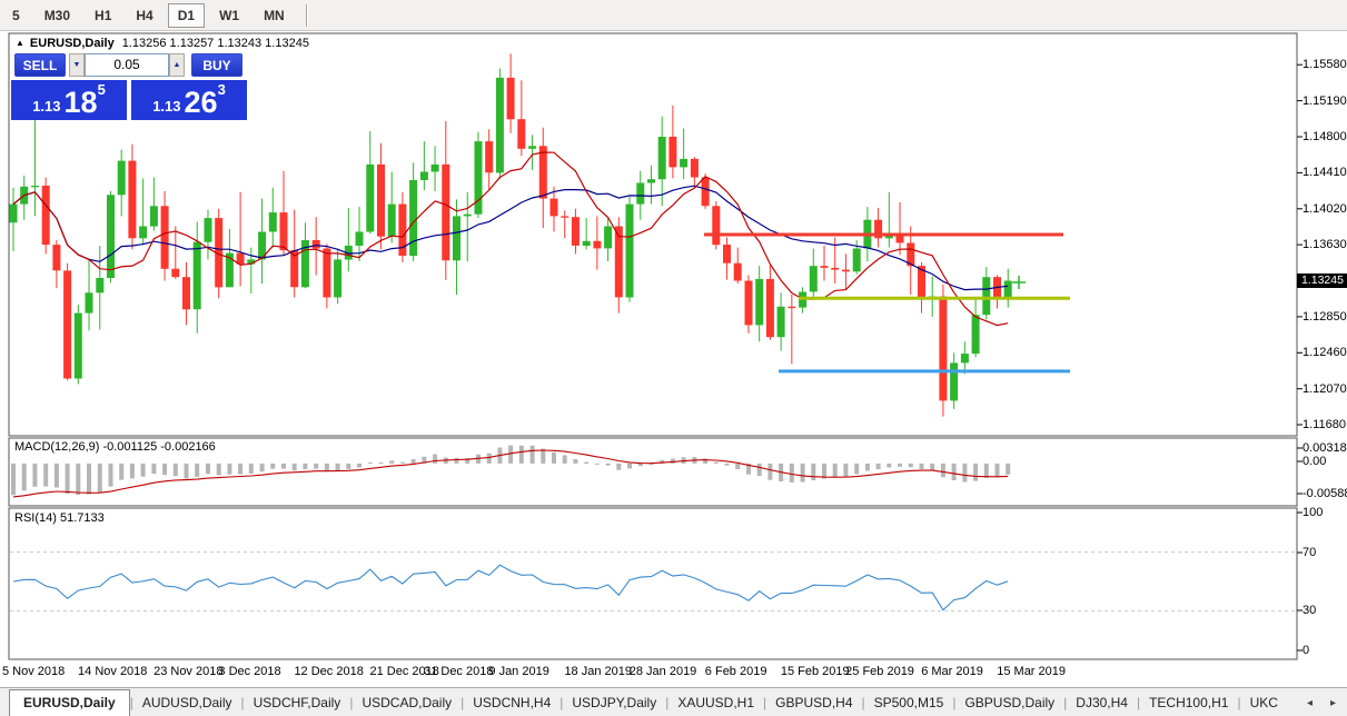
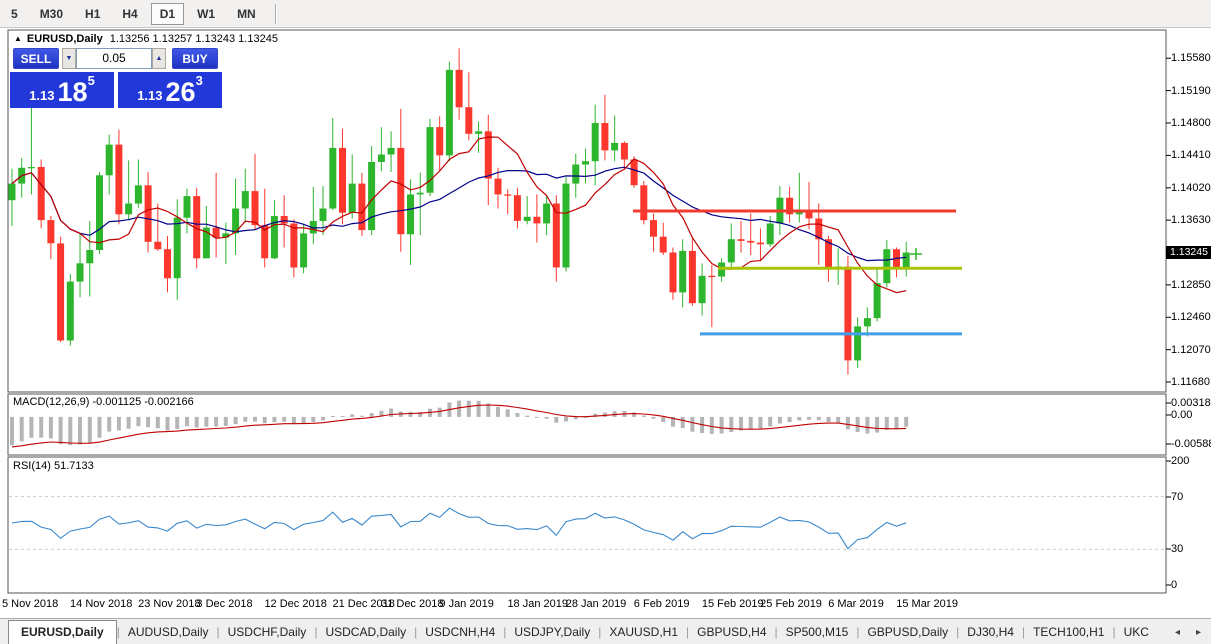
  5
  M30
  H1
  H4
  D1
  W1
  MN
  ▲ EURUSD,Daily 1.13256 1.13257 1.13243 1.13245
  SELL
  0.05
  BUY
  1.13
  18
  5
  1.13
  26
  3
  MACD(12,26,9) -0.001125 -0.002166
  RSI(14) 51.7133
  1.13245
  EURUSD,Daily
  |
  AUDUSD,Daily
  |
  USDCHF,Daily
  |
  USDCAD,Daily
  |
  USDCNH,H4
  |
  USDJPY,Daily
  |
  XAUUSD,H1
  |
  GBPUSD,H4
  |
  SP500,M15
  |
  GBPUSD,Daily
  |
  DJ30,H4
  |
  TECH100,H1
  |
  UKC
  ◂
  ▸
  1.15580
  1.15190
  1.14800
  1.14410
  1.14020
  1.13630
  1.12850
  1.12460
  1.12070
  1.11680
  0.00318
  0.00
  -0.0058
- 100
+ 200
  70
  30
  0
  5 Nov 2018
  14 Nov 2018
  23 Nov 2018
  3 Dec 2018
  12 Dec 2018
  21 Dec 2018
  31 Dec 2018
  9 Jan 2019
  18 Jan 2019
  28 Jan 2019
  6 Feb 2019
  15 Feb 2019
  25 Feb 2019
  6 Mar 2019
  15 Mar 2019
